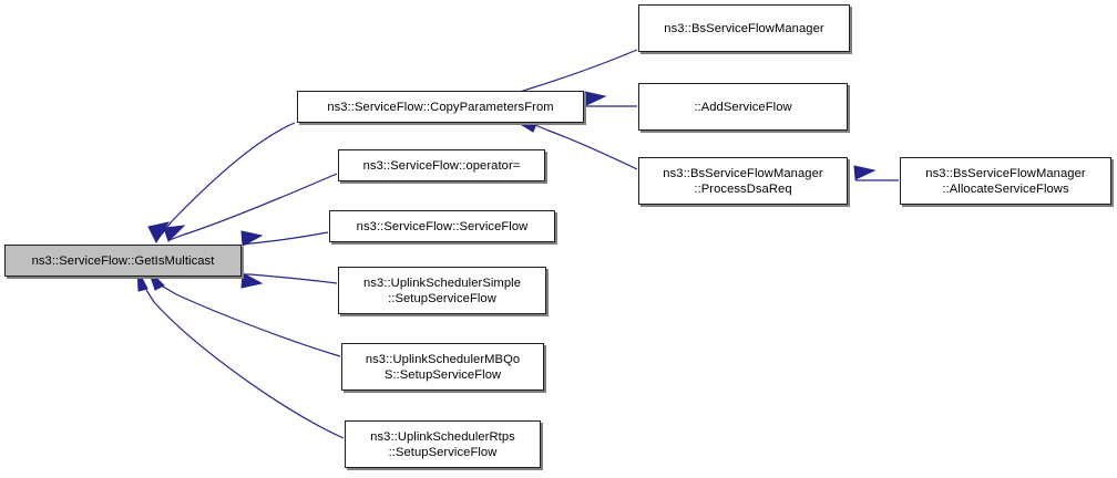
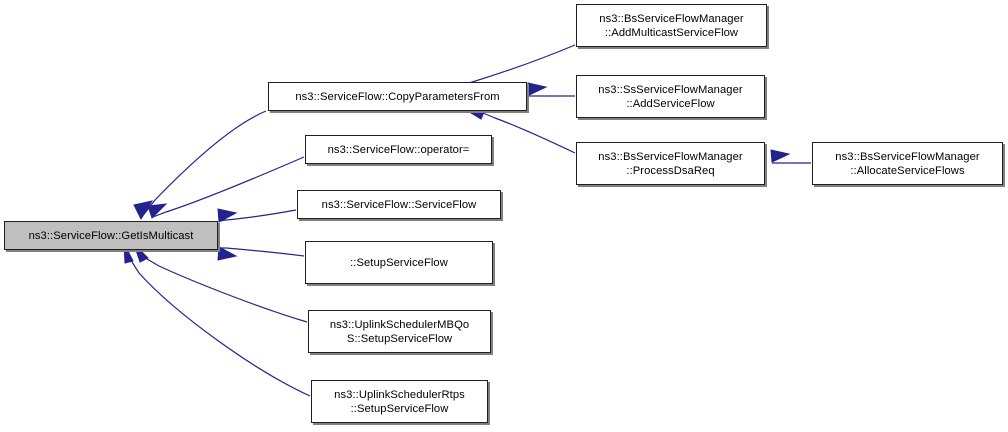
  ns3::ServiceFlow::GetIsMulticast
  ns3::ServiceFlow::CopyParametersFrom
  ns3::ServiceFlow::operator=
  ns3::ServiceFlow::ServiceFlow
- ns3::UplinkSchedulerSimple
  ::SetupServiceFlow
  ns3::UplinkSchedulerMBQo
  S::SetupServiceFlow
  ns3::UplinkSchedulerRtps
  ::SetupServiceFlow
  ns3::BsServiceFlowManager
+ ::AddMulticastServiceFlow
+ ns3::SsServiceFlowManager
  ::AddServiceFlow
  ns3::BsServiceFlowManager
  ::ProcessDsaReq
  ns3::BsServiceFlowManager
  ::AllocateServiceFlows
